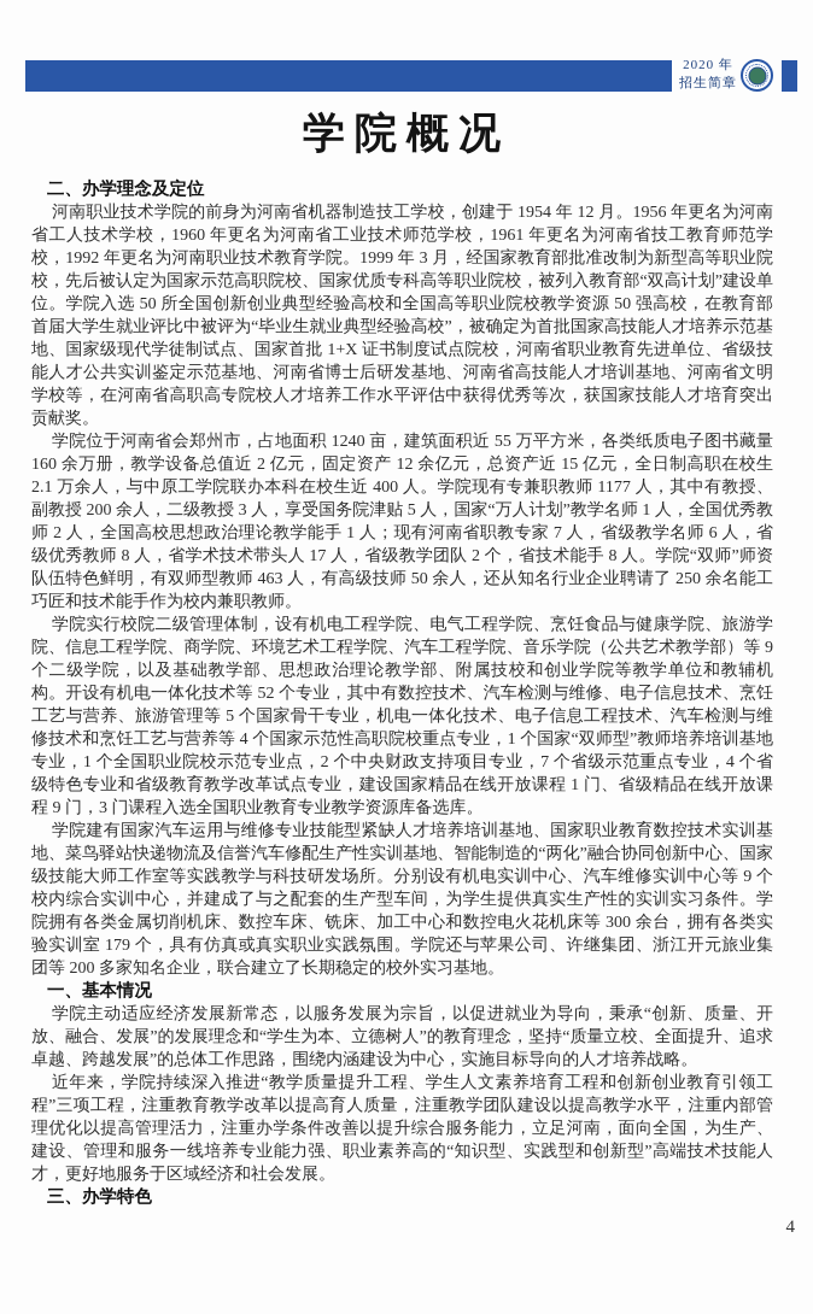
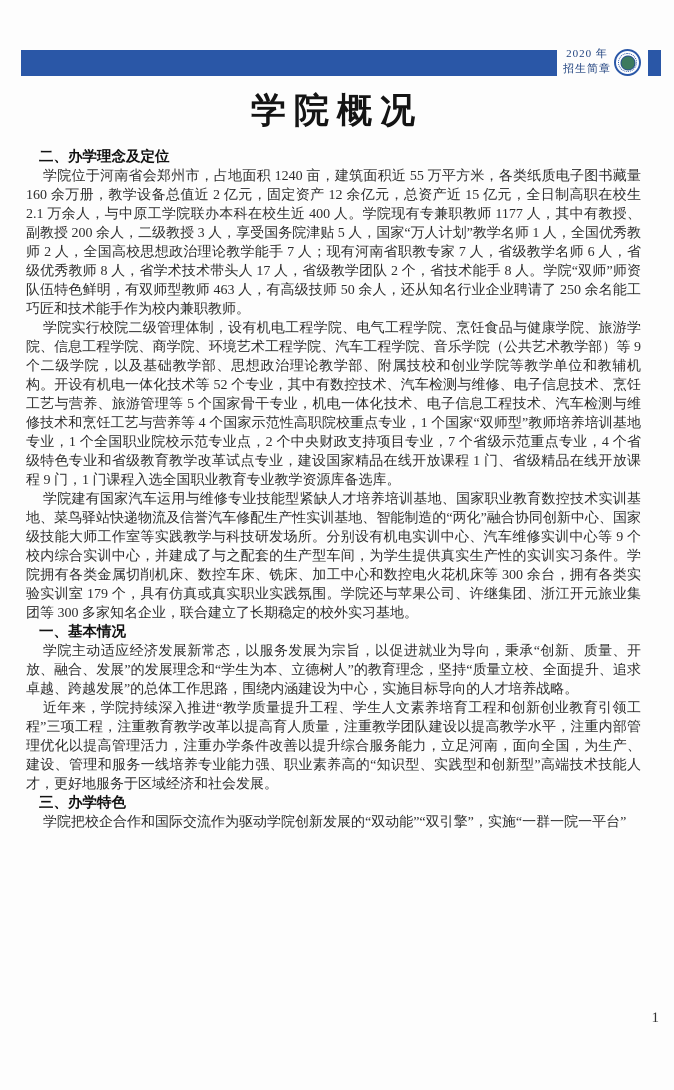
  2020 年
  招生简章
  学院概况
  二、办学理念及定位
- 河南职业技术学院的前身为河南省机器制造技工学校，创建于 1954 年 12 月。1956 年更名为河南省工人技术学校，1960 年更名为河南省工业技术师范学校，1961 年更名为河南省技工教育师范学校，1992 年更名为河南职业技术教育学院。1999 年 3 月，经国家教育部批准改制为新型高等职业院校，先后被认定为国家示范高职院校、国家优质专科高等职业院校，被列入教育部“双高计划”建设单位。学院入选 50 所全国创新创业典型经验高校和全国高等职业院校教学资源 50 强高校，在教育部首届大学生就业评比中被评为“毕业生就业典型经验高校”，被确定为首批国家高技能人才培养示范基地、国家级现代学徒制试点、国家首批 1+X 证书制度试点院校，河南省职业教育先进单位、省级技能人才公共实训鉴定示范基地、河南省博士后研发基地、河南省高技能人才培训基地、河南省文明学校等，在河南省高职高专院校人才培养工作水平评估中获得优秀等次，获国家技能人才培育突出贡献奖。
- 学院位于河南省会郑州市，占地面积 1240 亩，建筑面积近 55 万平方米，各类纸质电子图书藏量 160 余万册，教学设备总值近 2 亿元，固定资产 12 余亿元，总资产近 15 亿元，全日制高职在校生 2.1 万余人，与中原工学院联办本科在校生近 400 人。学院现有专兼职教师 1177 人，其中有教授、副教授 200 余人，二级教授 3 人，享受国务院津贴 5 人，国家“万人计划”教学名师 1 人，全国优秀教师 2 人，全国高校思想政治理论教学能手 1 人；现有河南省职教专家 7 人，省级教学名师 6 人，省级优秀教师 8 人，省学术技术带头人 17 人，省级教学团队 2 个，省技术能手 8 人。学院“双师”师资队伍特色鲜明，有双师型教师 463 人，有高级技师 50 余人，还从知名行业企业聘请了 250 余名能工巧匠和技术能手作为校内兼职教师。
+ 学院位于河南省会郑州市，占地面积 1240 亩，建筑面积近 55 万平方米，各类纸质电子图书藏量 160 余万册，教学设备总值近 2 亿元，固定资产 12 余亿元，总资产近 15 亿元，全日制高职在校生 2.1 万余人，与中原工学院联办本科在校生近 400 人。学院现有专兼职教师 1177 人，其中有教授、副教授 200 余人，二级教授 3 人，享受国务院津贴 5 人，国家“万人计划”教学名师 1 人，全国优秀教师 2 人，全国高校思想政治理论教学能手 7 人；现有河南省职教专家 7 人，省级教学名师 6 人，省级优秀教师 8 人，省学术技术带头人 17 人，省级教学团队 2 个，省技术能手 8 人。学院“双师”师资队伍特色鲜明，有双师型教师 463 人，有高级技师 50 余人，还从知名行业企业聘请了 250 余名能工巧匠和技术能手作为校内兼职教师。
- 学院实行校院二级管理体制，设有机电工程学院、电气工程学院、烹饪食品与健康学院、旅游学院、信息工程学院、商学院、环境艺术工程学院、汽车工程学院、音乐学院（公共艺术教学部）等 9 个二级学院，以及基础教学部、思想政治理论教学部、附属技校和创业学院等教学单位和教辅机构。开设有机电一体化技术等 52 个专业，其中有数控技术、汽车检测与维修、电子信息技术、烹饪工艺与营养、旅游管理等 5 个国家骨干专业，机电一体化技术、电子信息工程技术、汽车检测与维修技术和烹饪工艺与营养等 4 个国家示范性高职院校重点专业，1 个国家“双师型”教师培养培训基地专业，1 个全国职业院校示范专业点，2 个中央财政支持项目专业，7 个省级示范重点专业，4 个省级特色专业和省级教育教学改革试点专业，建设国家精品在线开放课程 1 门、省级精品在线开放课程 9 门，3 门课程入选全国职业教育专业教学资源库备选库。
+ 学院实行校院二级管理体制，设有机电工程学院、电气工程学院、烹饪食品与健康学院、旅游学院、信息工程学院、商学院、环境艺术工程学院、汽车工程学院、音乐学院（公共艺术教学部）等 9 个二级学院，以及基础教学部、思想政治理论教学部、附属技校和创业学院等教学单位和教辅机构。开设有机电一体化技术等 52 个专业，其中有数控技术、汽车检测与维修、电子信息技术、烹饪工艺与营养、旅游管理等 5 个国家骨干专业，机电一体化技术、电子信息工程技术、汽车检测与维修技术和烹饪工艺与营养等 4 个国家示范性高职院校重点专业，1 个国家“双师型”教师培养培训基地专业，1 个全国职业院校示范专业点，2 个中央财政支持项目专业，7 个省级示范重点专业，4 个省级特色专业和省级教育教学改革试点专业，建设国家精品在线开放课程 1 门、省级精品在线开放课程 9 门，1 门课程入选全国职业教育专业教学资源库备选库。
- 学院建有国家汽车运用与维修专业技能型紧缺人才培养培训基地、国家职业教育数控技术实训基地、菜鸟驿站快递物流及信誉汽车修配生产性实训基地、智能制造的“两化”融合协同创新中心、国家级技能大师工作室等实践教学与科技研发场所。分别设有机电实训中心、汽车维修实训中心等 9 个校内综合实训中心，并建成了与之配套的生产型车间，为学生提供真实生产性的实训实习条件。学院拥有各类金属切削机床、数控车床、铣床、加工中心和数控电火花机床等 300 余台，拥有各类实验实训室 179 个，具有仿真或真实职业实践氛围。学院还与苹果公司、许继集团、浙江开元旅业集团等 200 多家知名企业，联合建立了长期稳定的校外实习基地。
+ 学院建有国家汽车运用与维修专业技能型紧缺人才培养培训基地、国家职业教育数控技术实训基地、菜鸟驿站快递物流及信誉汽车修配生产性实训基地、智能制造的“两化”融合协同创新中心、国家级技能大师工作室等实践教学与科技研发场所。分别设有机电实训中心、汽车维修实训中心等 9 个校内综合实训中心，并建成了与之配套的生产型车间，为学生提供真实生产性的实训实习条件。学院拥有各类金属切削机床、数控车床、铣床、加工中心和数控电火花机床等 300 余台，拥有各类实验实训室 179 个，具有仿真或真实职业实践氛围。学院还与苹果公司、许继集团、浙江开元旅业集团等 300 多家知名企业，联合建立了长期稳定的校外实习基地。
  一、基本情况
  学院主动适应经济发展新常态，以服务发展为宗旨，以促进就业为导向，秉承“创新、质量、开放、融合、发展”的发展理念和“学生为本、立德树人”的教育理念，坚持“质量立校、全面提升、追求卓越、跨越发展”的总体工作思路，围绕内涵建设为中心，实施目标导向的人才培养战略。
  近年来，学院持续深入推进“教学质量提升工程、学生人文素养培育工程和创新创业教育引领工程”三项工程，注重教育教学改革以提高育人质量，注重教学团队建设以提高教学水平，注重内部管理优化以提高管理活力，注重办学条件改善以提升综合服务能力，立足河南，面向全国，为生产、建设、管理和服务一线培养专业能力强、职业素养高的“知识型、实践型和创新型”高端技术技能人才，更好地服务于区域经济和社会发展。
  三、办学特色
+ 学院把校企合作和国际交流作为驱动学院创新发展的“双动能”“双引擎”，实施“一群一院一平台”
- 4
+ 1
